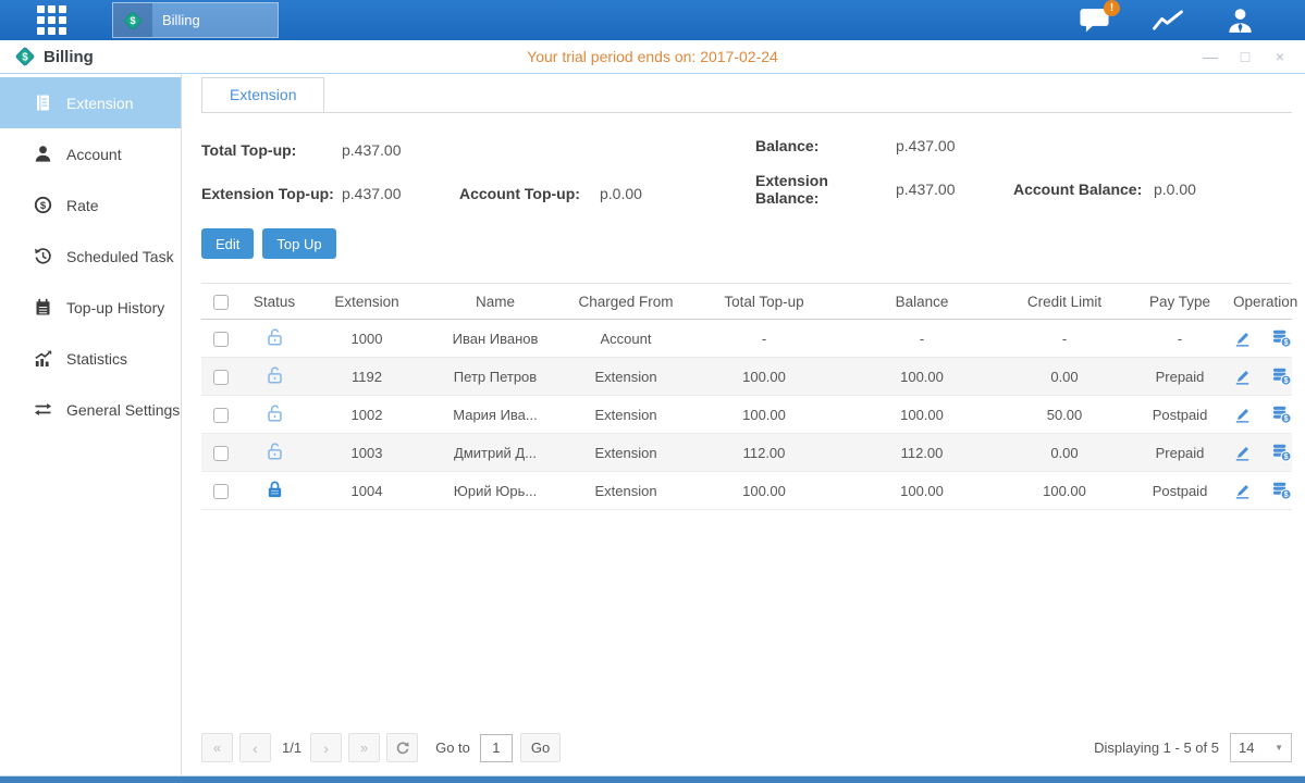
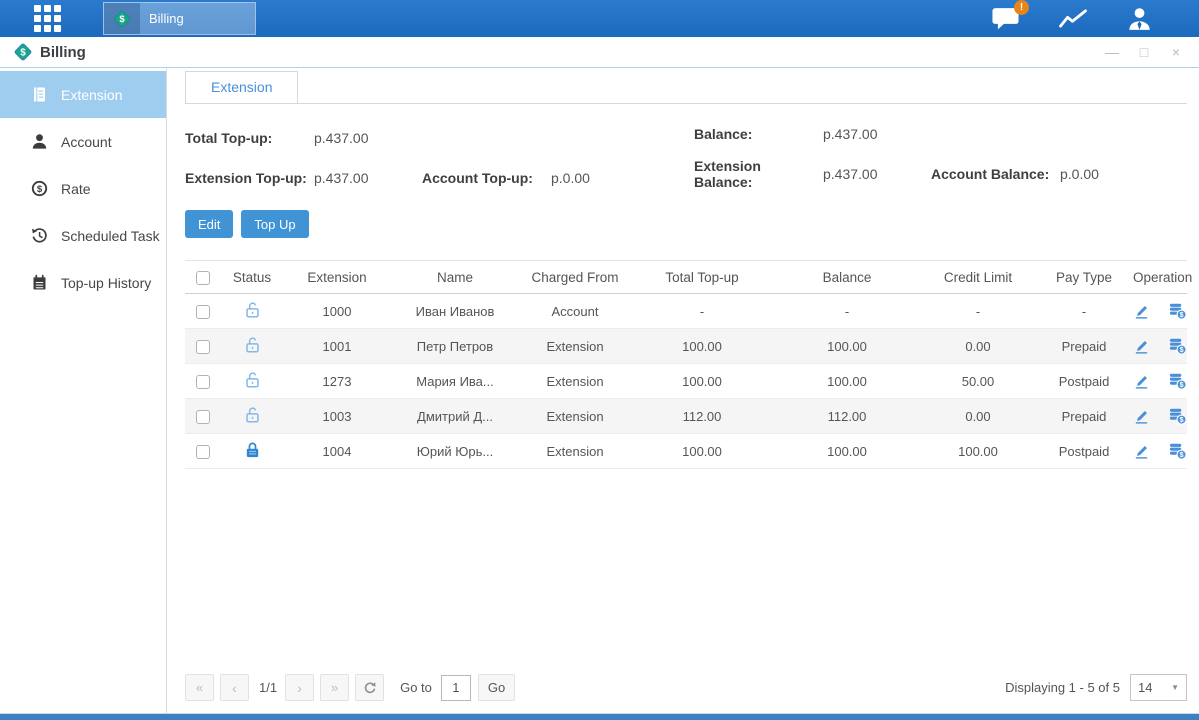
  $
  Billing
  !
  $
  Billing
- Your trial period ends on: 2017-02-24
  —
  □
  ×
  Extension
  Account
  $
  Rate
  Scheduled Task
  Top-up History
- Statistics
- General Settings
  Extension
  Total Top-up:
  p.437.00
  Extension Top-up:
  p.437.00
  Account Top-up:
  p.0.00
  Balance:
  p.437.00
  Extension Balance:
  p.437.00
  Account Balance:
  p.0.00
  Edit
  Top Up
  	Status	Extension	Name	Charged From	Total Top-up	Balance	Credit Limit	Pay Type	Operation
  		1000	Иван Иванов	Account	-	-	-	-	$
- 		1192	Петр Петров	Extension	100.00	100.00	0.00	Prepaid	$
+ 		1001	Петр Петров	Extension	100.00	100.00	0.00	Prepaid	$
- 		1002	Мария Ива...	Extension	100.00	100.00	50.00	Postpaid	$
+ 		1273	Мария Ива...	Extension	100.00	100.00	50.00	Postpaid	$
  		1003	Дмитрий Д...	Extension	112.00	112.00	0.00	Prepaid	$
  		1004	Юрий Юрь...	Extension	100.00	100.00	100.00	Postpaid	$
  «
  ‹
  1/1
  ›
  »
  Go to
  1
  Go
  Displaying 1 - 5 of 5
  14
  ▼
